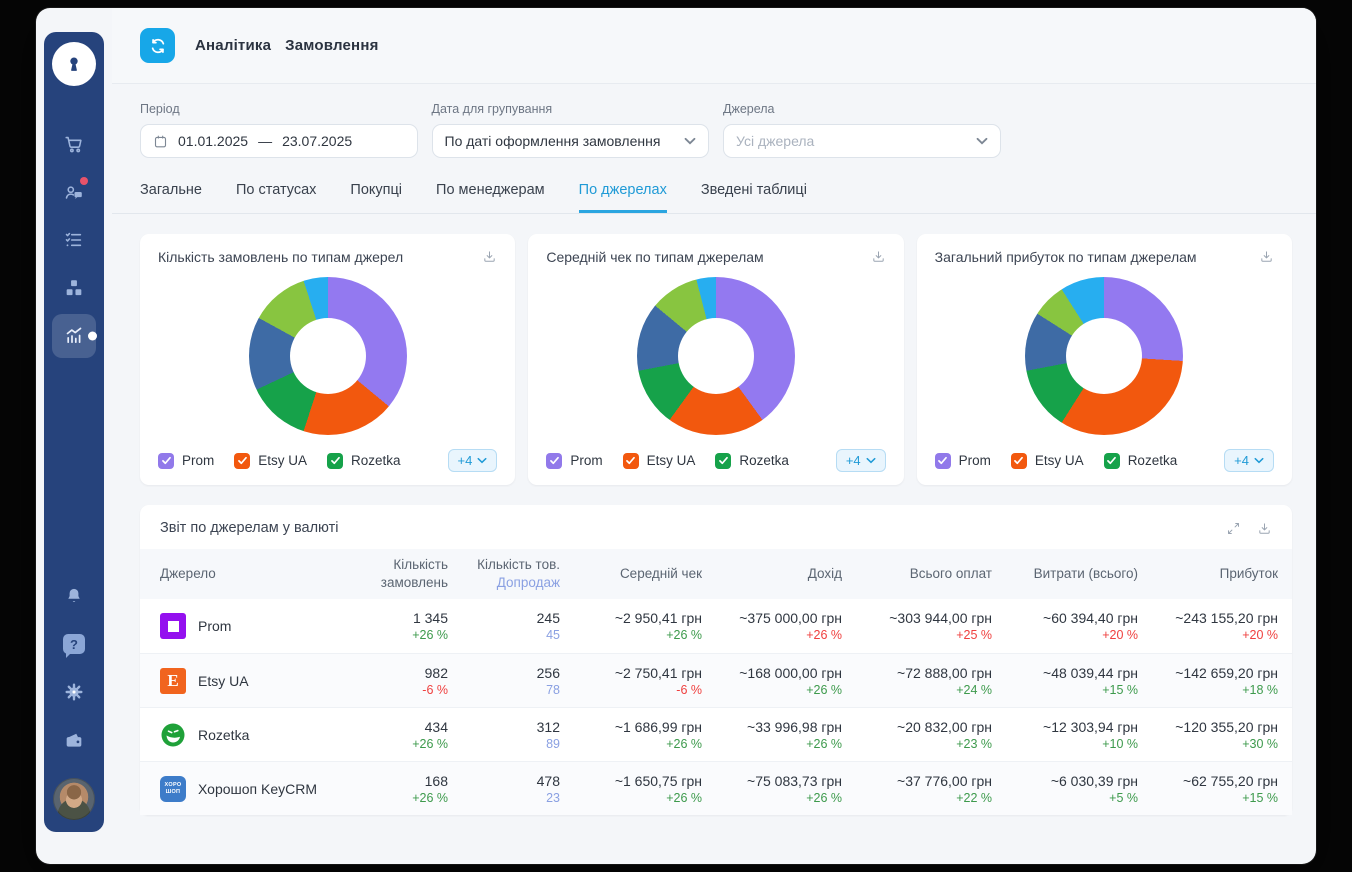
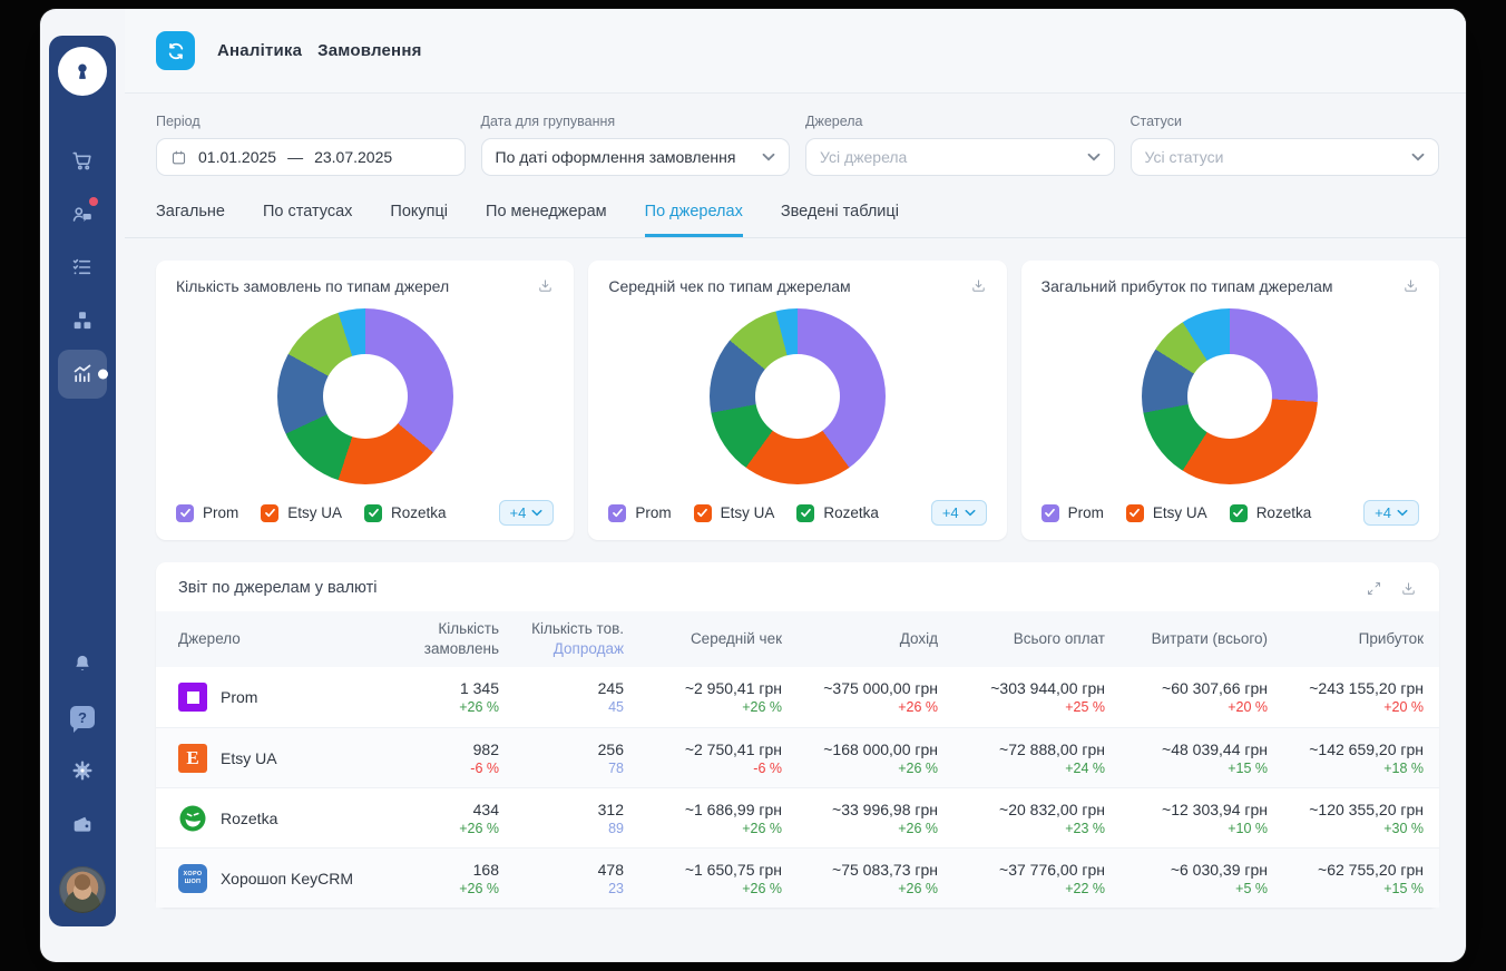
  ?
  Аналітика Замовлення
  Період
  01.01.2025
  —
  23.07.2025
  Дата для групування
  По даті оформлення замовлення
  Джерела
  Усі джерела
+ Статуси
+ Усі статуси
  Загальне
  По статусах
  Покупці
  По менеджерам
  По джерелах
  Зведені таблиці
  Кількість замовлень по типам джерел
  Prom
  Etsy UA
  Rozetka
  +4
  Середній чек по типам джерелам
  Prom
  Etsy UA
  Rozetka
  +4
  Загальний прибуток по типам джерелам
  Prom
  Etsy UA
  Rozetka
  +4
  Звіт по джерелам у валюті
  Джерело
  Кількість замовлень
  Кількість тов.
  Допродаж
  Середній чек
  Дохід
  Всього оплат
  Витрати (всього)
  Прибуток
  Prom
  1 345
  +26 %
  245
  45
  ~2 950,41 грн
  +26 %
  ~375 000,00 грн
  +26 %
  ~303 944,00 грн
  +25 %
- ~60 394,40 грн
+ ~60 307,66 грн
  +20 %
  ~243 155,20 грн
  +20 %
  E
  Etsy UA
  982
  -6 %
  256
  78
  ~2 750,41 грн
  -6 %
  ~168 000,00 грн
  +26 %
  ~72 888,00 грн
  +24 %
  ~48 039,44 грн
  +15 %
  ~142 659,20 грн
  +18 %
  Rozetka
  434
  +26 %
  312
  89
  ~1 686,99 грн
  +26 %
  ~33 996,98 грн
  +26 %
  ~20 832,00 грн
  +23 %
  ~12 303,94 грн
  +10 %
  ~120 355,20 грн
  +30 %
  Хорошоп KeyCRM
  168
  +26 %
  478
  23
  ~1 650,75 грн
  +26 %
  ~75 083,73 грн
  +26 %
  ~37 776,00 грн
  +22 %
  ~6 030,39 грн
  +5 %
  ~62 755,20 грн
  +15 %
